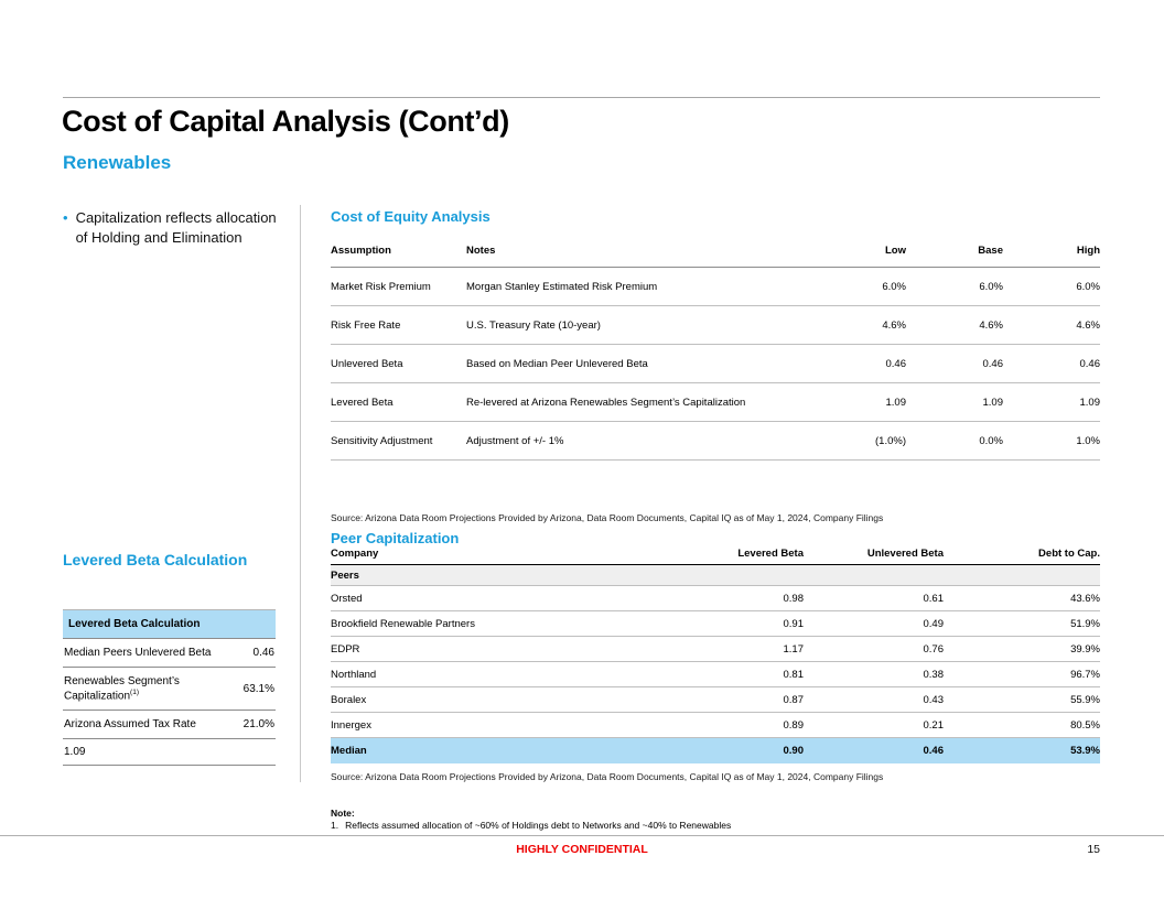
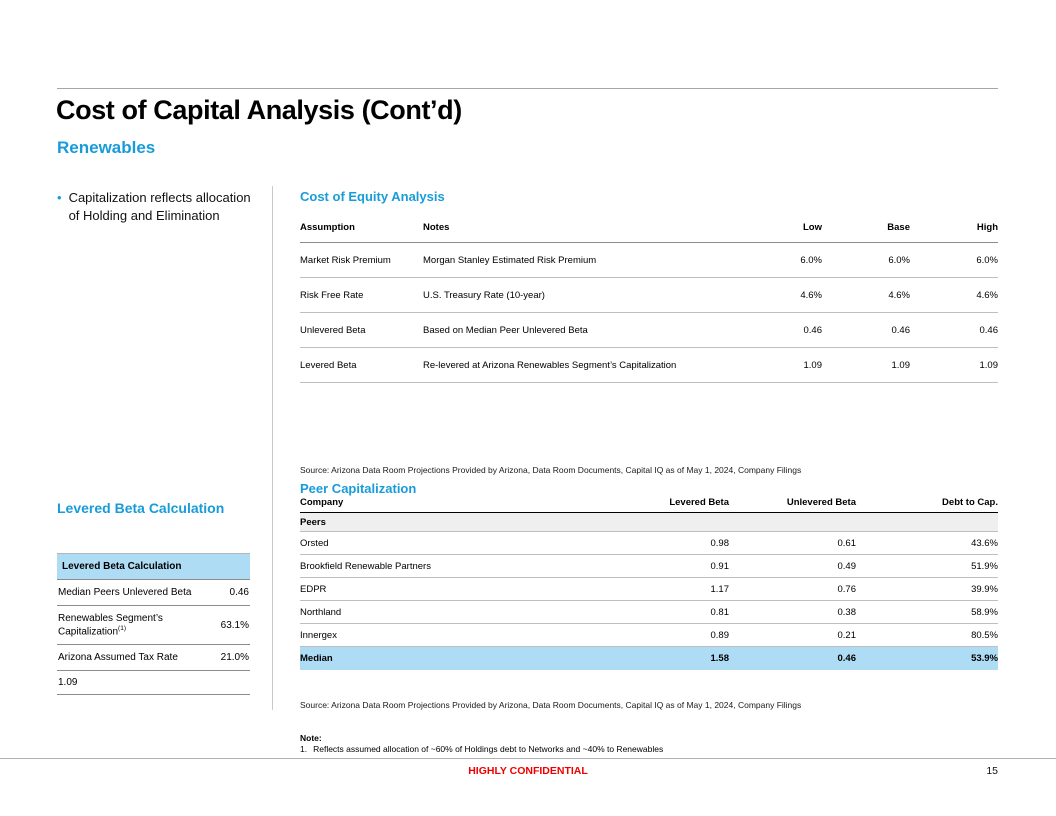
  Cost of Capital Analysis (Cont’d)
  Renewables
  •
  Capitalization reflects allocation of Holding and Elimination
  Cost of Equity Analysis
  Assumption
  Notes
  Low
  Base
  High
  Market Risk Premium
  Morgan Stanley Estimated Risk Premium
  6.0%
  6.0%
  6.0%
  Risk Free Rate
  U.S. Treasury Rate (10-year)
  4.6%
  4.6%
  4.6%
  Unlevered Beta
  Based on Median Peer Unlevered Beta
  0.46
  0.46
  0.46
  Levered Beta
  Re-levered at Arizona Renewables Segment’s Capitalization
  1.09
  1.09
  1.09
- Sensitivity Adjustment
- Adjustment of +/- 1%
- (1.0%)
- 0.0%
- 1.0%
  Source: Arizona Data Room Projections Provided by Arizona, Data Room Documents, Capital IQ as of May 1, 2024, Company Filings
  Peer Capitalization
  Company
  Levered Beta
  Unlevered Beta
  Debt to Cap.
  Peers
  Orsted
  0.98
  0.61
  43.6%
  Brookfield Renewable Partners
  0.91
  0.49
  51.9%
  EDPR
  1.17
  0.76
  39.9%
  Northland
  0.81
  0.38
- 96.7%
+ 58.9%
- Boralex
- 0.87
- 0.43
- 55.9%
  Innergex
  0.89
  0.21
  80.5%
  Median
- 0.90
+ 1.58
  0.46
  53.9%
  Source: Arizona Data Room Projections Provided by Arizona, Data Room Documents, Capital IQ as of May 1, 2024, Company Filings
  Levered Beta Calculation
  Levered Beta Calculation
  Median Peers Unlevered Beta
  0.46
  Renewables Segment’s Capitalization
  63.1%
  Arizona Assumed Tax Rate
  21.0%
  1.09
  Note:
  1.
  Reflects assumed allocation of ~60% of Holdings debt to Networks and ~40% to Renewables
  HIGHLY CONFIDENTIAL
  15
